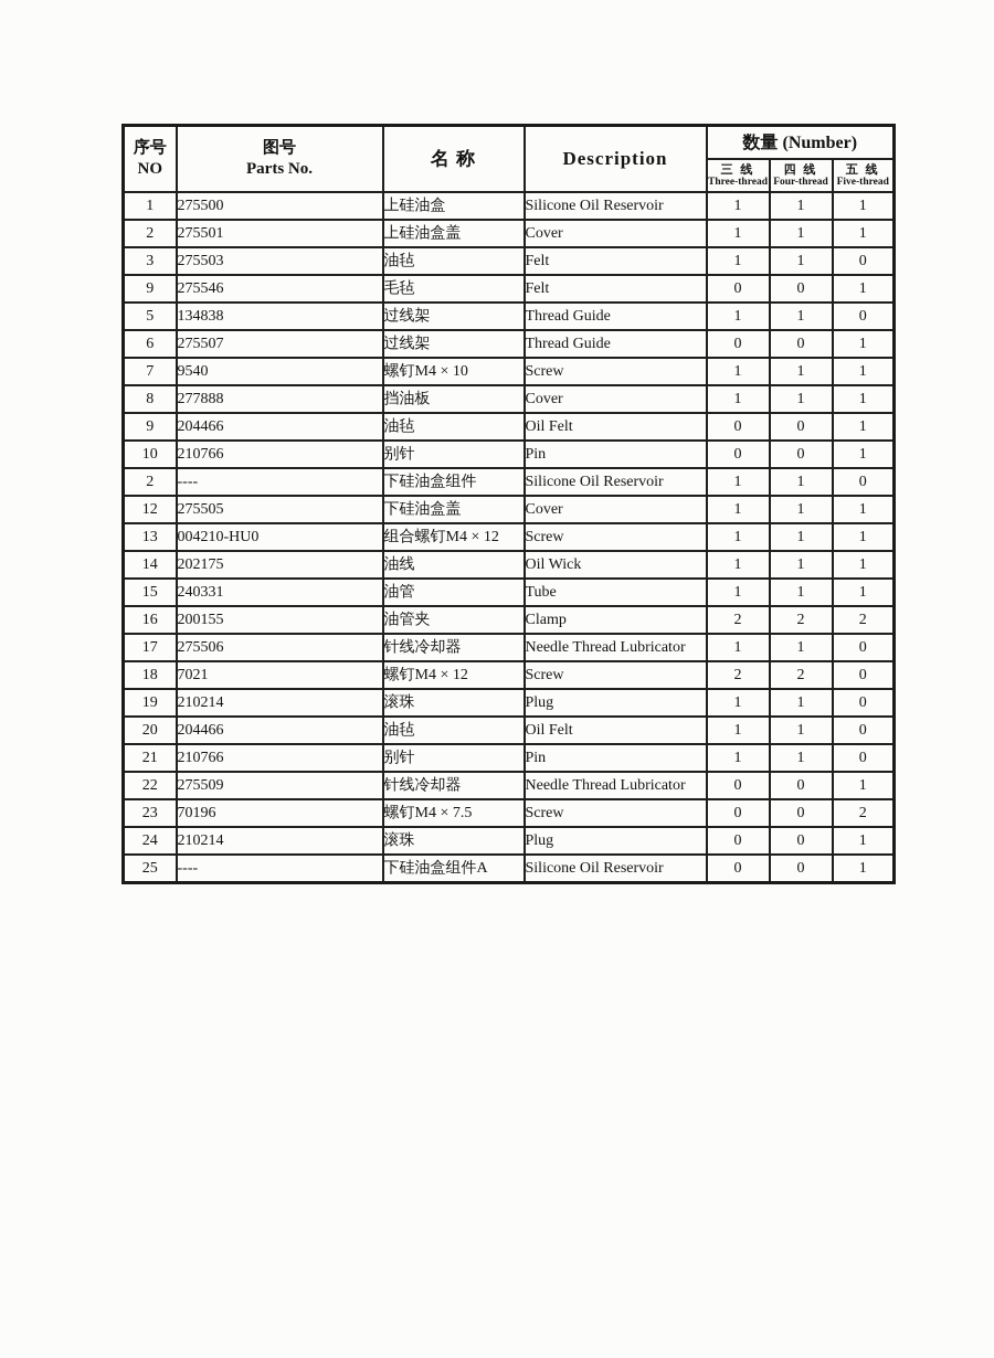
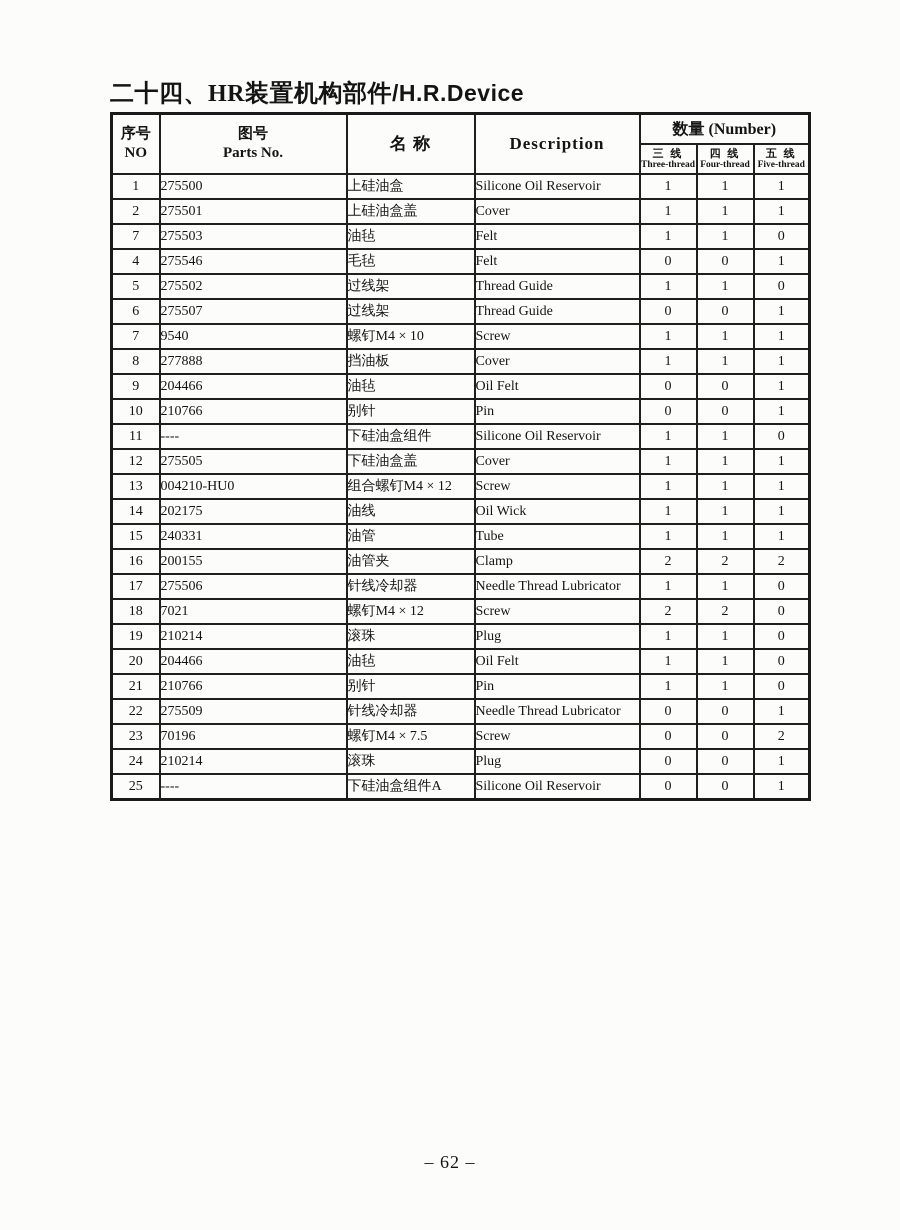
+ 二十四、HR装置机构部件/H.R.Device
  序号 NO	图号 Parts No.	名 称	Description	数量 (Number)
  三 线 Three-thread	四 线 Four-thread	五 线 Five-thread
  1	275500	上硅油盒	Silicone Oil Reservoir	1	1	1
  2	275501	上硅油盒盖	Cover	1	1	1
- 3	275503	油毡	Felt	1	1	0
+ 7	275503	油毡	Felt	1	1	0
- 9	275546	毛毡	Felt	0	0	1
+ 4	275546	毛毡	Felt	0	0	1
- 5	134838	过线架	Thread Guide	1	1	0
+ 5	275502	过线架	Thread Guide	1	1	0
  6	275507	过线架	Thread Guide	0	0	1
  7	9540	螺钉M4 × 10	Screw	1	1	1
  8	277888	挡油板	Cover	1	1	1
  9	204466	油毡	Oil Felt	0	0	1
  10	210766	别针	Pin	0	0	1
- 2	----	下硅油盒组件	Silicone Oil Reservoir	1	1	0
+ 11	----	下硅油盒组件	Silicone Oil Reservoir	1	1	0
  12	275505	下硅油盒盖	Cover	1	1	1
  13	004210-HU0	组合螺钉M4 × 12	Screw	1	1	1
  14	202175	油线	Oil Wick	1	1	1
  15	240331	油管	Tube	1	1	1
  16	200155	油管夹	Clamp	2	2	2
  17	275506	针线冷却器	Needle Thread Lubricator	1	1	0
  18	7021	螺钉M4 × 12	Screw	2	2	0
  19	210214	滚珠	Plug	1	1	0
  20	204466	油毡	Oil Felt	1	1	0
  21	210766	别针	Pin	1	1	0
  22	275509	针线冷却器	Needle Thread Lubricator	0	0	1
  23	70196	螺钉M4 × 7.5	Screw	0	0	2
  24	210214	滚珠	Plug	0	0	1
  25	----	下硅油盒组件A	Silicone Oil Reservoir	0	0	1
+ – 62 –
